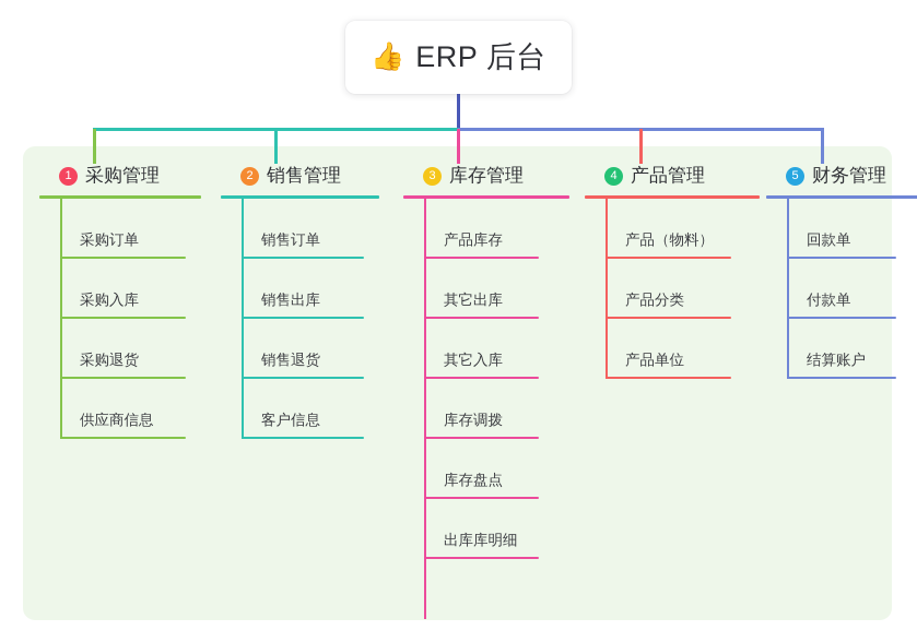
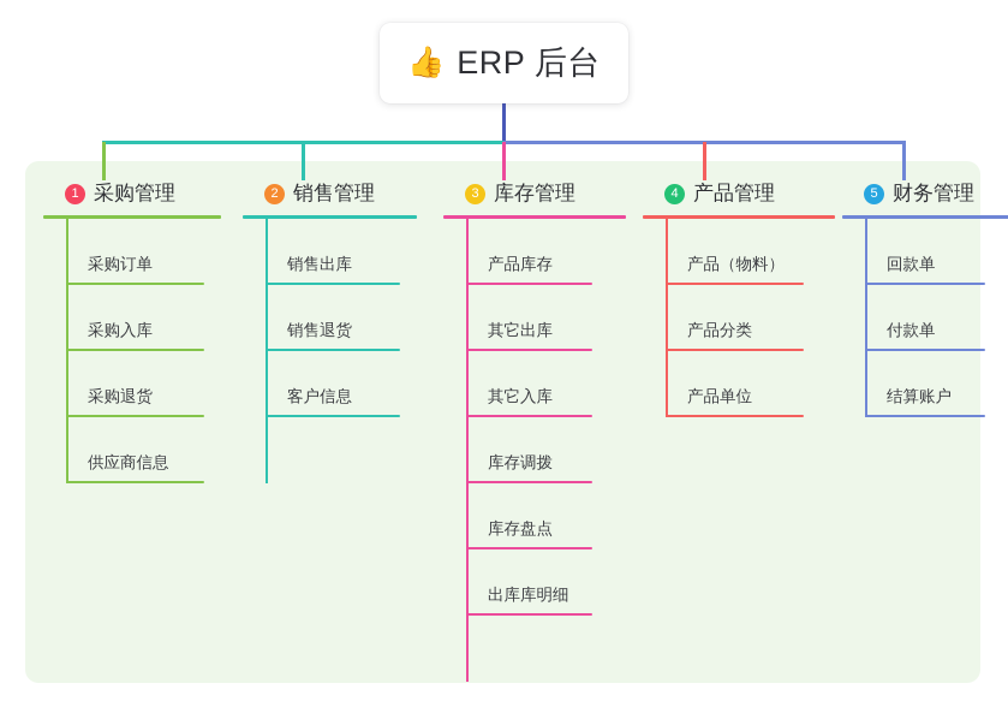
  👍
  ERP 后台
  1
  采购管理
  采购订单
  采购入库
  采购退货
  供应商信息
  2
  销售管理
- 销售订单
  销售出库
  销售退货
  客户信息
  3
  库存管理
  产品库存
  其它出库
  其它入库
  库存调拨
  库存盘点
  出库库明细
  4
  产品管理
  产品（物料）
  产品分类
  产品单位
  5
  财务管理
  回款单
  付款单
  结算账户
